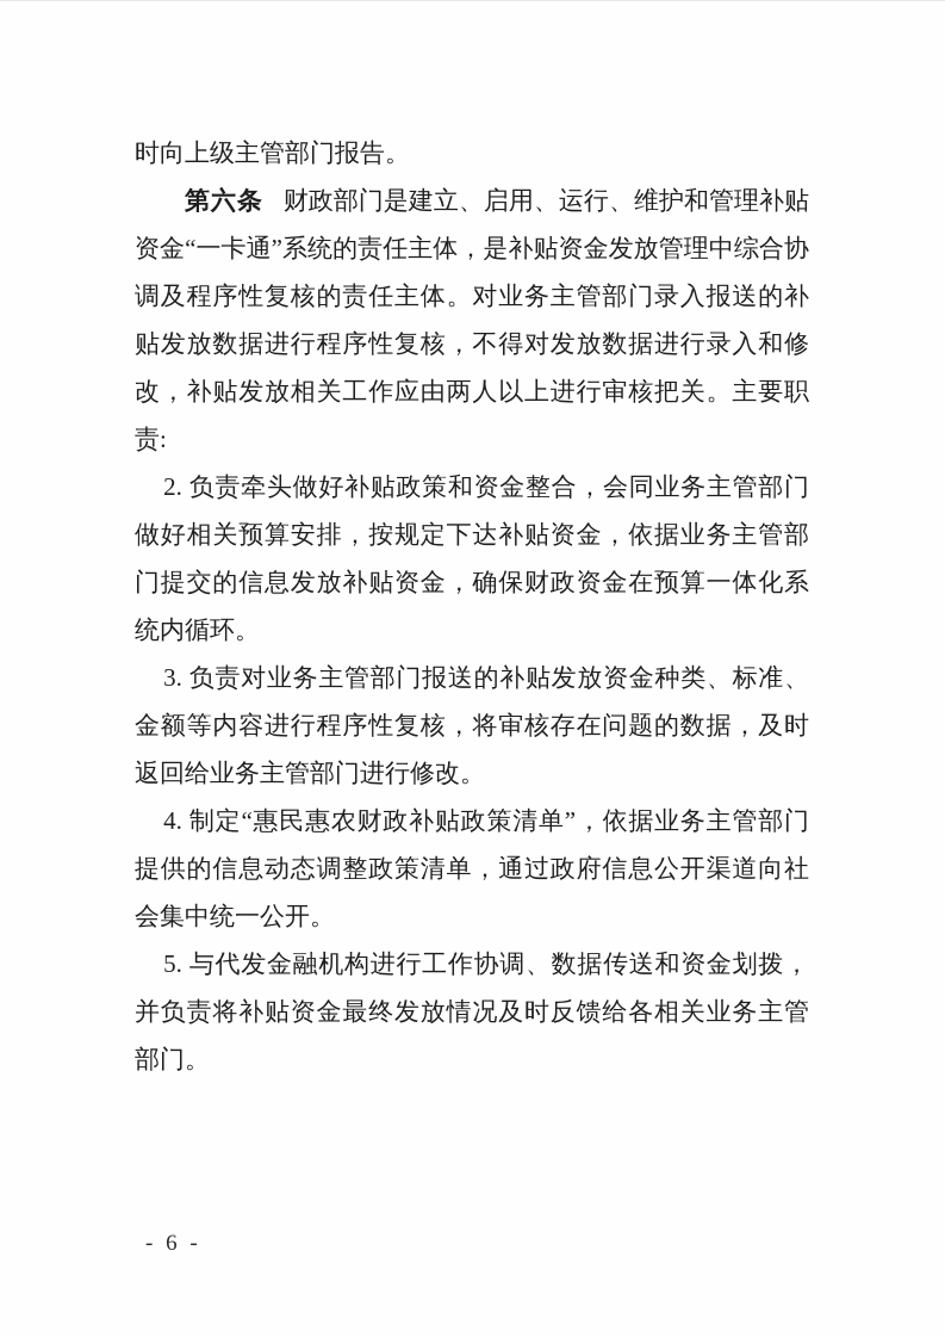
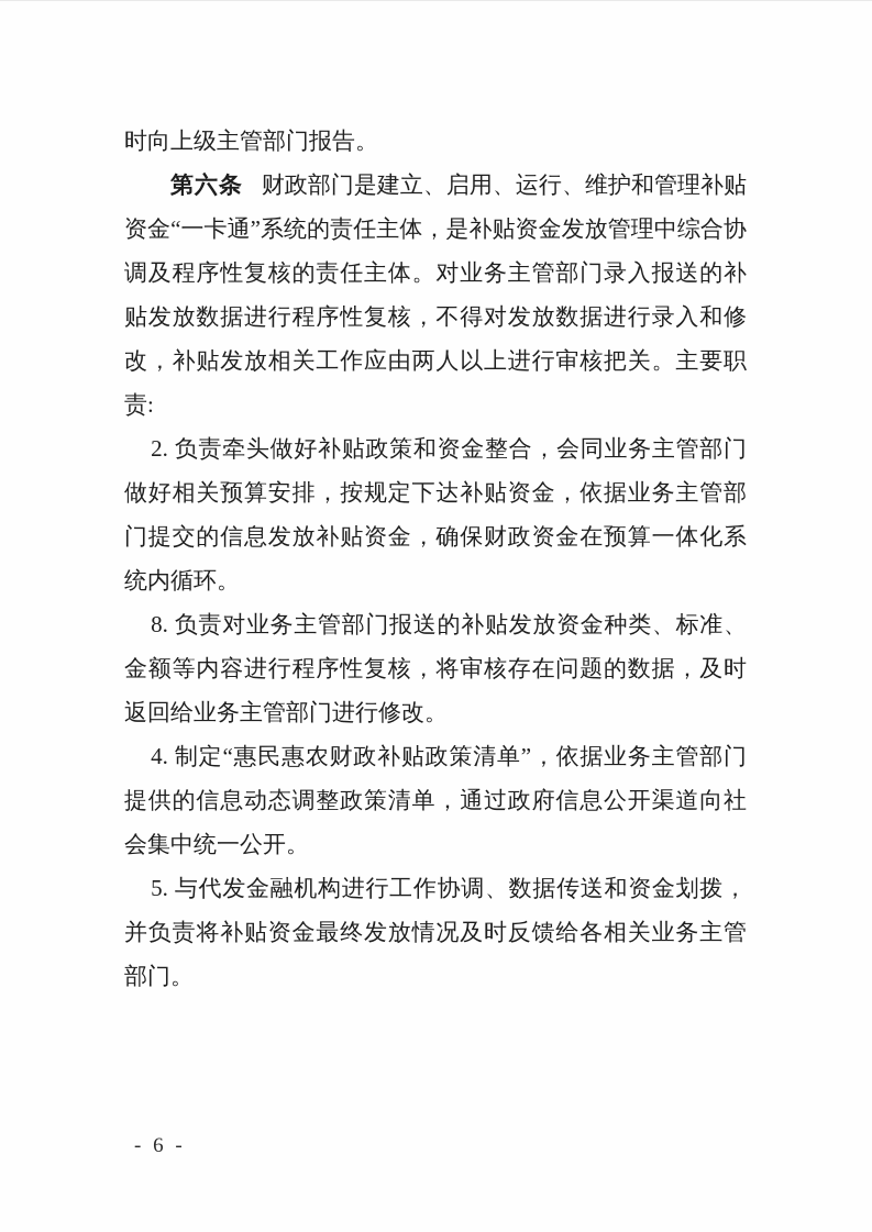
  时向上级主管部门报告。
  第六条 财政部门是建立、启用、运行、维护和管理补贴资金“一卡通”系统的责任主体，是补贴资金发放管理中综合协调及程序性复核的责任主体。对业务主管部门录入报送的补贴发放数据进行程序性复核，不得对发放数据进行录入和修改，补贴发放相关工作应由两人以上进行审核把关。主要职责:
  2. 负责牵头做好补贴政策和资金整合，会同业务主管部门做好相关预算安排，按规定下达补贴资金，依据业务主管部门提交的信息发放补贴资金，确保财政资金在预算一体化系统内循环。
- 3. 负责对业务主管部门报送的补贴发放资金种类、标准、金额等内容进行程序性复核，将审核存在问题的数据，及时返回给业务主管部门进行修改。
+ 8. 负责对业务主管部门报送的补贴发放资金种类、标准、金额等内容进行程序性复核，将审核存在问题的数据，及时返回给业务主管部门进行修改。
  4. 制定“惠民惠农财政补贴政策清单”，依据业务主管部门提供的信息动态调整政策清单，通过政府信息公开渠道向社会集中统一公开。
  5. 与代发金融机构进行工作协调、数据传送和资金划拨，并负责将补贴资金最终发放情况及时反馈给各相关业务主管部门。
  - 6 -
